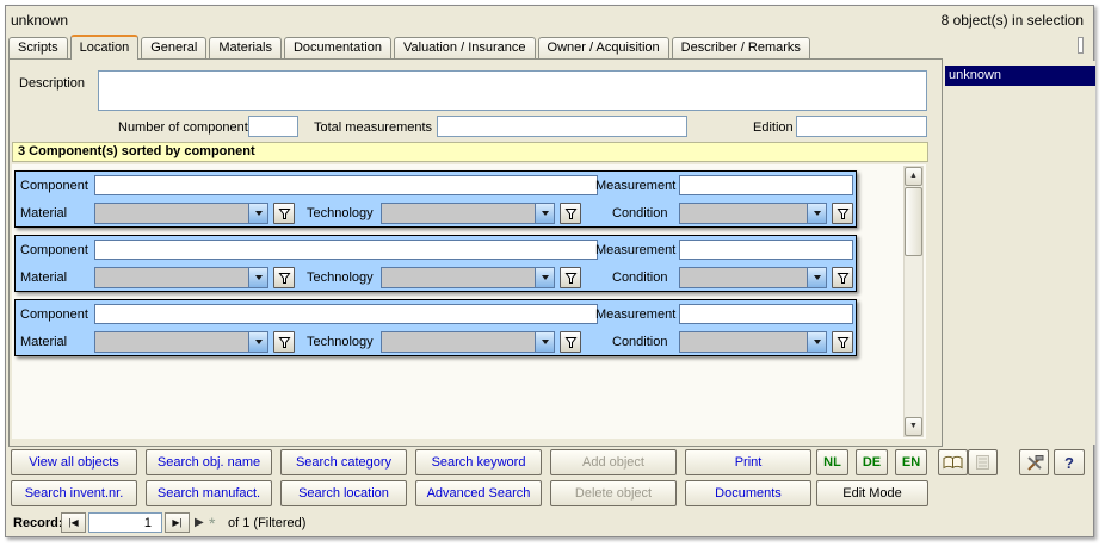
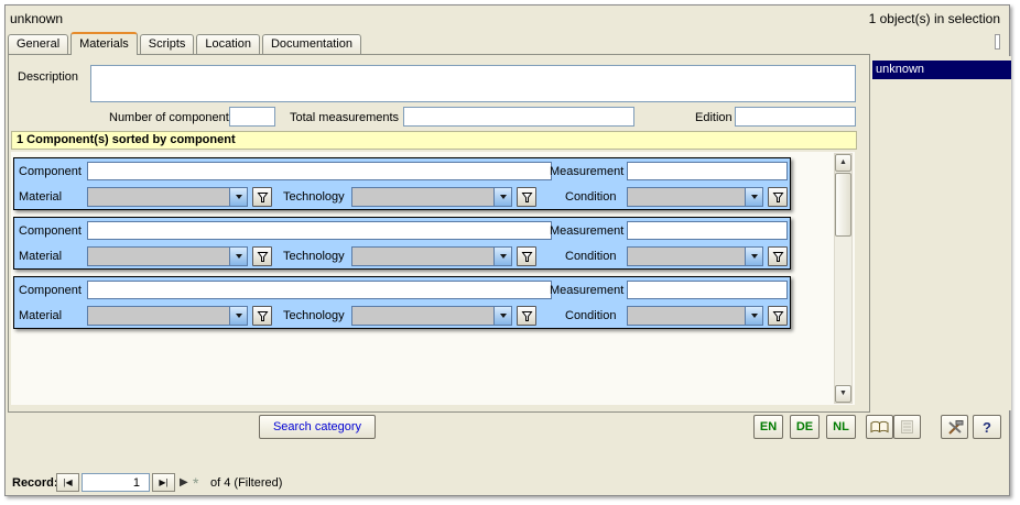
  unknown
- 8 object(s) in selection
+ 1 object(s) in selection
- Scripts
+ General
- Location
+ Materials
- General
+ Scripts
- Materials
+ Location
  Documentation
- Valuation / Insurance
- Owner / Acquisition
- Describer / Remarks
  Description
  Number of component
  Total measurements
  Edition
- 3 Component(s) sorted by component
+ 1 Component(s) sorted by component
  Component
  Measurement
  Material
  Technology
  Condition
  Component
  Measurement
  Material
  Technology
  Condition
  Component
  Measurement
  Material
  Technology
  Condition
  unknown
- View all objects
- Search obj. name
  Search category
- Search keyword
- Add object
- Print
- NL
+ EN
  DE
- EN
+ NL
  ?
- Search invent.nr.
- Search manufact.
- Search location
- Advanced Search
- Delete object
- Documents
- Edit Mode
  Record
  |◀
  1
  ▶|
  ▶
  *
- of 1 (Filtered)
+ of 4 (Filtered)
